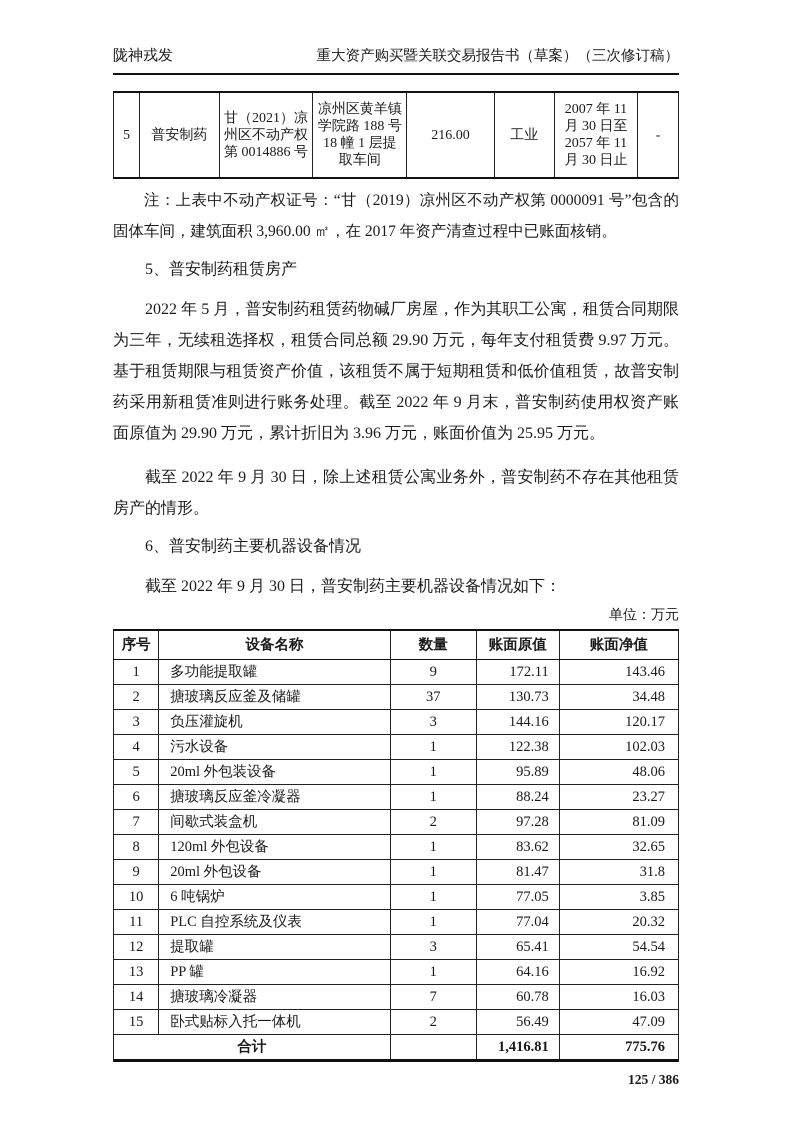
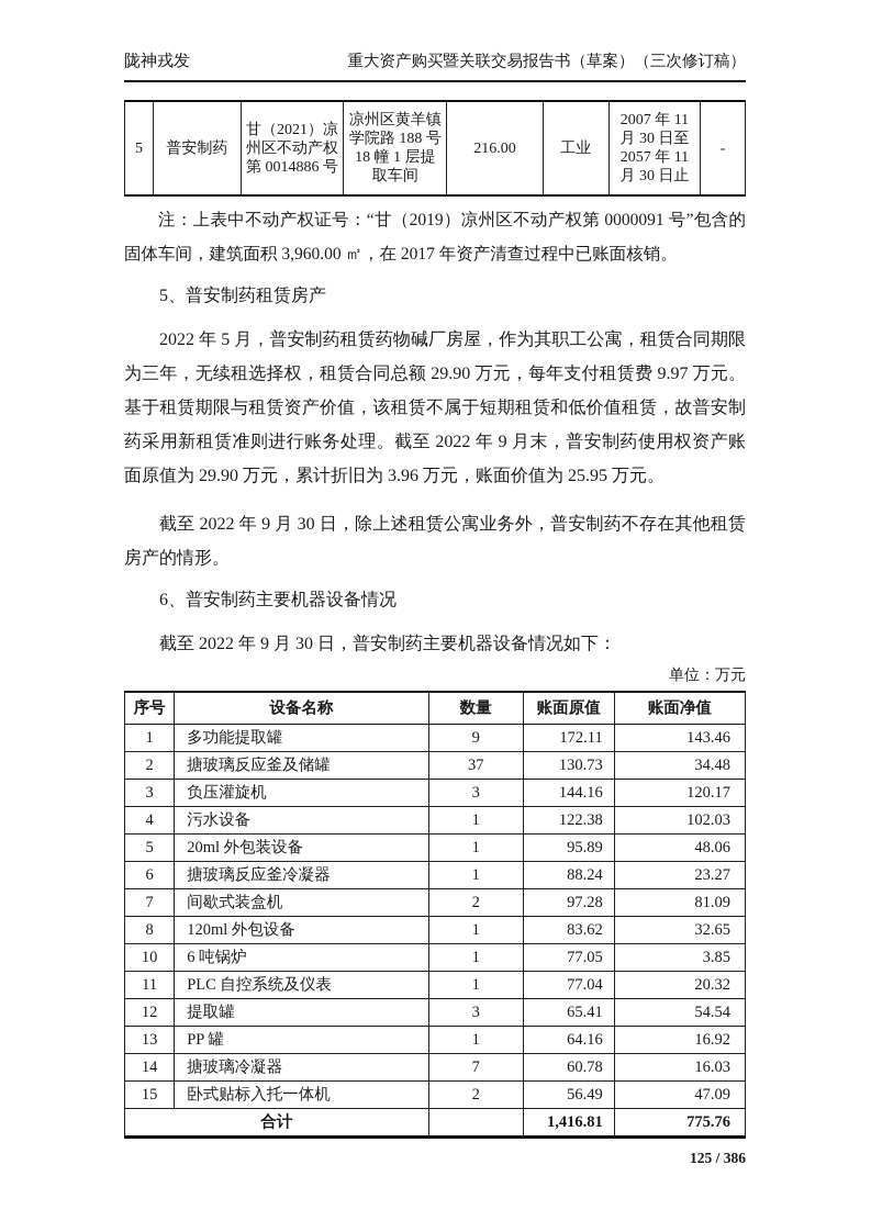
  陇神戎发
  重大资产购买暨关联交易报告书（草案）（三次修订稿）
  5	普安制药	甘（2021）凉州区不动产权第 0014886 号	凉州区黄羊镇学院路 188 号 18 幢 1 层提取车间	216.00	工业	2007 年 11 月 30 日至 2057 年 11 月 30 日止	-
  注：上表中不动产权证号：“甘（2019）凉州区不动产权第 0000091 号”包含的固体车间，建筑面积 3,960.00 ㎡，在 2017 年资产清查过程中已账面核销。
  5、普安制药租赁房产
  2022 年 5 月，普安制药租赁药物碱厂房屋，作为其职工公寓，租赁合同期限为三年，无续租选择权，租赁合同总额 29.90 万元，每年支付租赁费 9.97 万元。基于租赁期限与租赁资产价值，该租赁不属于短期租赁和低价值租赁，故普安制药采用新租赁准则进行账务处理。截至 2022 年 9 月末，普安制药使用权资产账面原值为 29.90 万元，累计折旧为 3.96 万元，账面价值为 25.95 万元。
  截至 2022 年 9 月 30 日，除上述租赁公寓业务外，普安制药不存在其他租赁房产的情形。
  6、普安制药主要机器设备情况
  截至 2022 年 9 月 30 日，普安制药主要机器设备情况如下：
  单位：万元
  序号	设备名称	数量	账面原值	账面净值
  1	多功能提取罐	9	172.11	143.46
  2	搪玻璃反应釜及储罐	37	130.73	34.48
  3	负压灌旋机	3	144.16	120.17
  4	污水设备	1	122.38	102.03
  5	20ml 外包装设备	1	95.89	48.06
  6	搪玻璃反应釜冷凝器	1	88.24	23.27
  7	间歇式装盒机	2	97.28	81.09
  8	120ml 外包设备	1	83.62	32.65
- 9	20ml 外包设备	1	81.47	31.8
  10	6 吨锅炉	1	77.05	3.85
  11	PLC 自控系统及仪表	1	77.04	20.32
  12	提取罐	3	65.41	54.54
  13	PP 罐	1	64.16	16.92
  14	搪玻璃冷凝器	7	60.78	16.03
  15	卧式贴标入托一体机	2	56.49	47.09
  合计		1,416.81	775.76
  125 / 386
